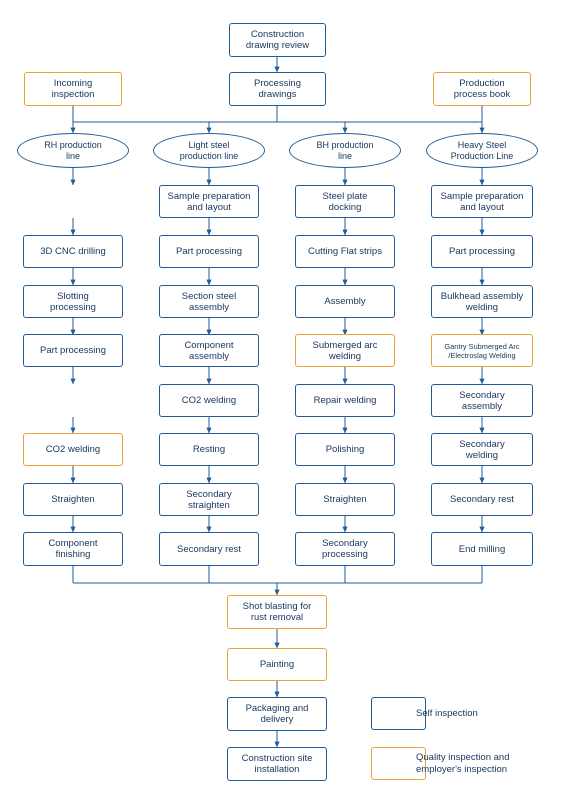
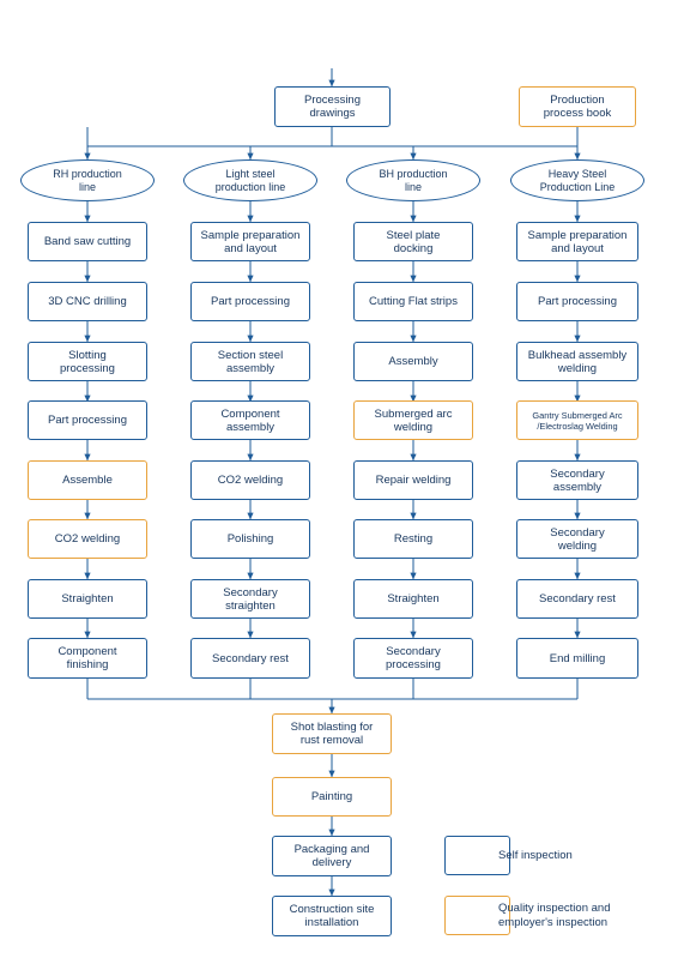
- Construction
- drawing review
- Incoming
- inspection
  Processing
  drawings
  Production
  process book
  RH production
  line
  Light steel
  production line
  BH production
  line
  Heavy Steel
  Production Line
+ Band saw cutting
  3D CNC drilling
  Slotting
  processing
  Part processing
+ Assemble
  CO2 welding
  Straighten
  Component
  finishing
  Sample preparation
  and layout
  Part processing
  Section steel
  assembly
  Component
  assembly
  CO2 welding
- Resting
+ Polishing
  Secondary
  straighten
  Secondary rest
  Steel plate
  docking
  Cutting Flat strips
  Assembly
  Submerged arc
  welding
  Repair welding
- Polishing
+ Resting
  Straighten
  Secondary
  processing
  Sample preparation
  and layout
  Part processing
  Bulkhead assembly
  welding
  Gantry Submerged Arc
  /Electroslag Welding
  Secondary
  assembly
  Secondary
  welding
  Secondary rest
  End milling
  Shot blasting for
  rust removal
  Painting
  Packaging and
  delivery
  Construction site
  installation
  Self inspection
  Quality inspection and
  employer's inspection
